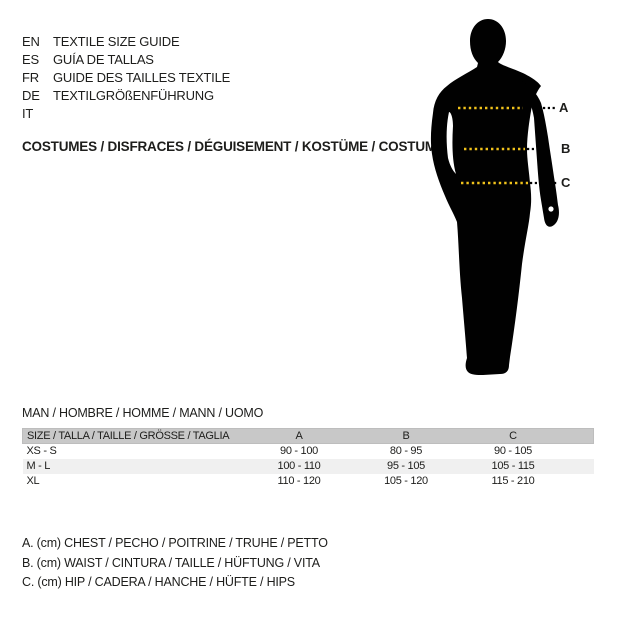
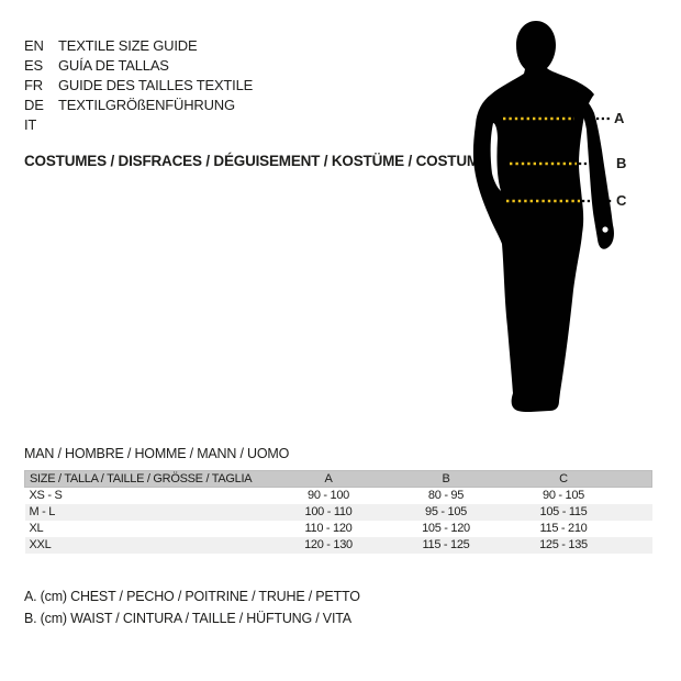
  EN
  TEXTILE SIZE GUIDE
  ES
  GUÍA DE TALLAS
  FR
  GUIDE DES TAILLES TEXTILE
  DE
  TEXTILGRÖßENFÜHRUNG
  IT
  COSTUMES / DISFRACES / DÉGUISEMENT / KOSTÜME / COSTUM
  A
  B
  C
  MAN / HOMBRE / HOMME / MANN / UOMO
  SIZE / TALLA / TAILLE / GRÖSSE / TAGLIA	A	B	C
  XS - S	90 - 100	80 - 95	90 - 105
  M - L	100 - 110	95 - 105	105 - 115
  XL	110 - 120	105 - 120	115 - 210
+ XXL	120 - 130	115 - 125	125 - 135
  A. (cm) CHEST / PECHO / POITRINE / TRUHE / PETTO
  B. (cm) WAIST / CINTURA / TAILLE / HÜFTUNG / VITA
- C. (cm) HIP / CADERA / HANCHE / HÜFTE / HIPS
